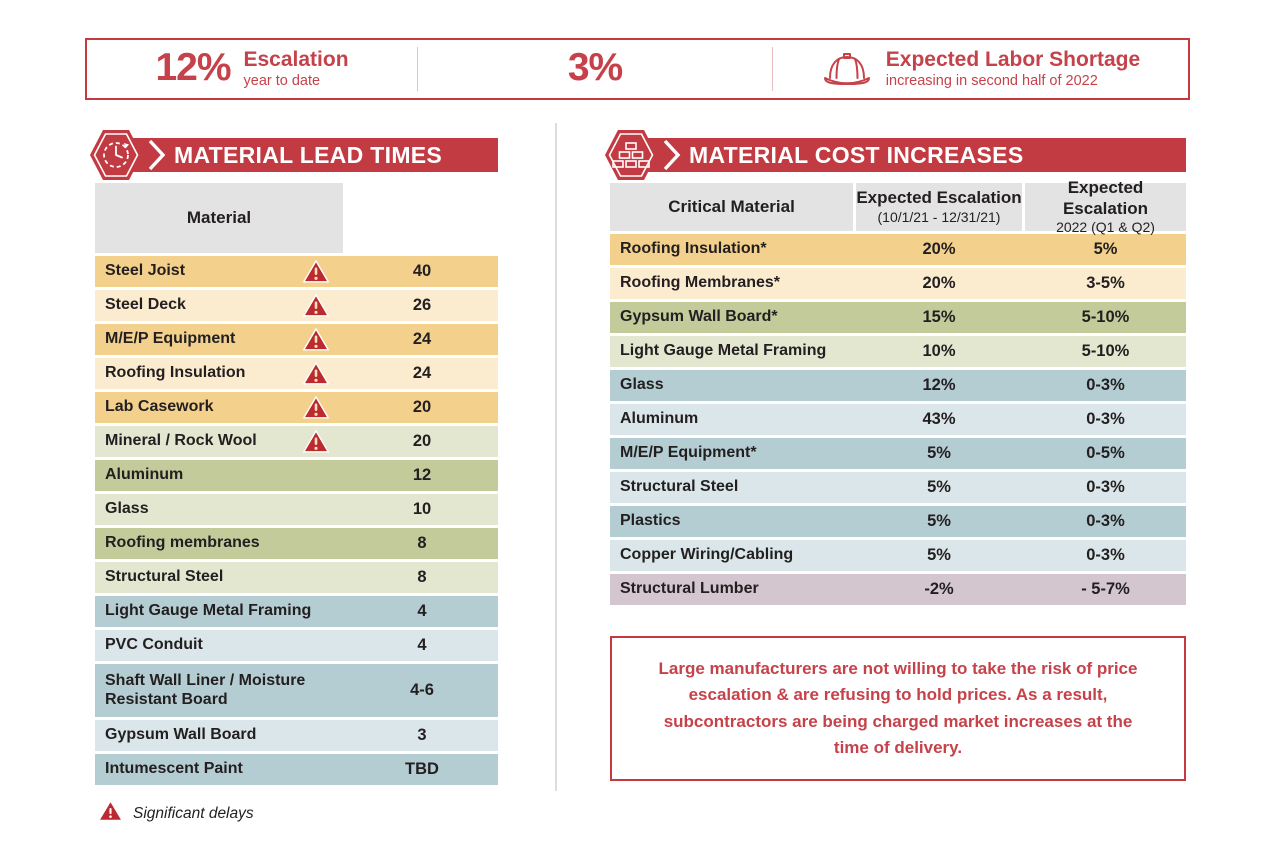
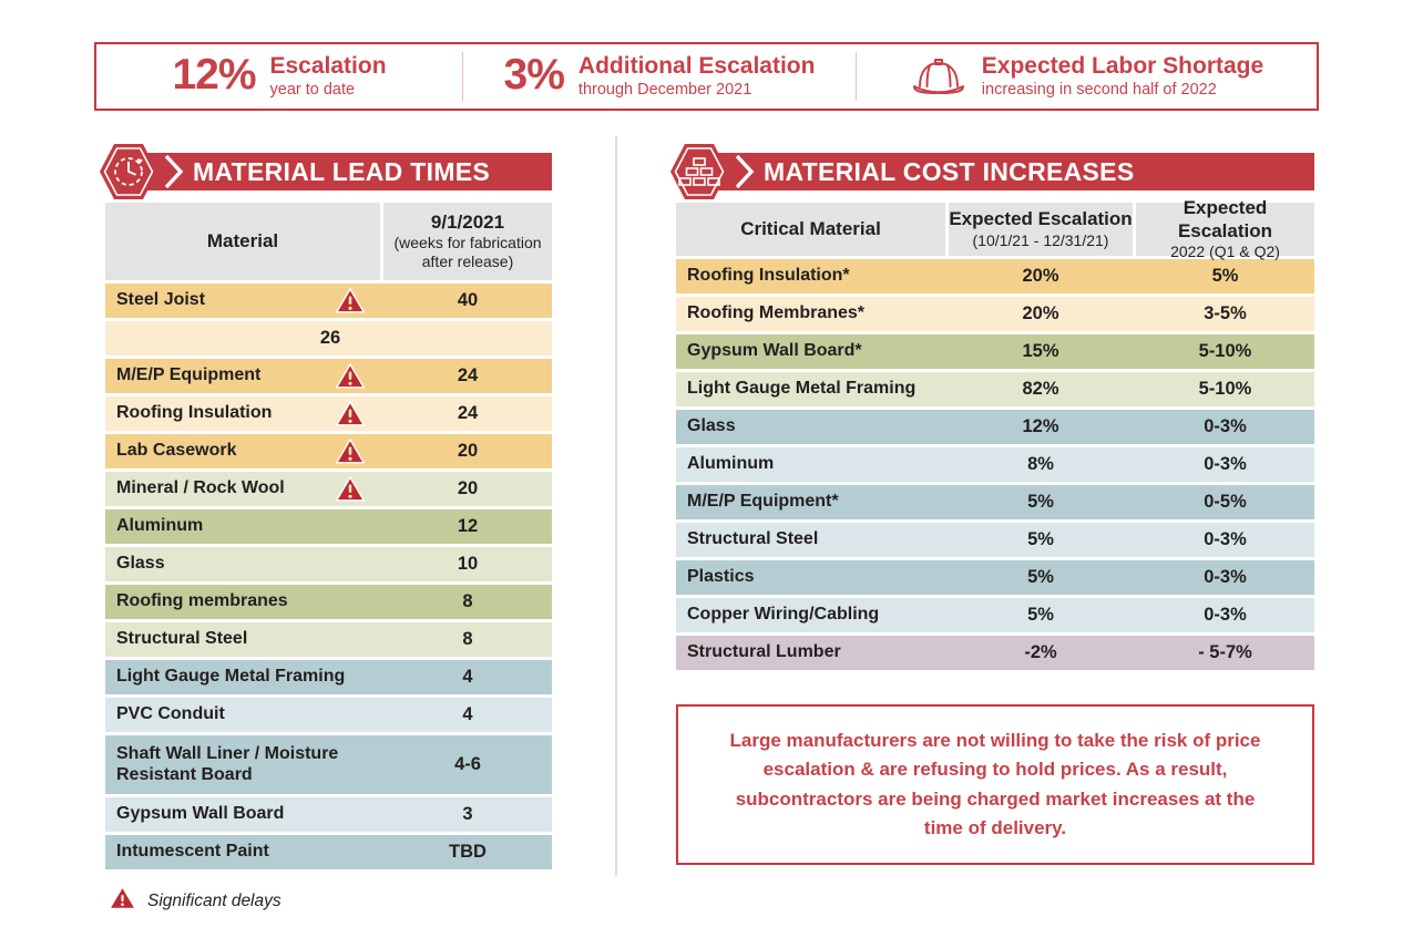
  12%
  Escalation
  year to date
  3%
+ Additional Escalation
+ through December 2021
  Expected Labor Shortage
  increasing in second half of 2022
  MATERIAL LEAD TIMES
  Material
+ 9/1/2021
+ (weeks for fabrication after release)
  Steel Joist
  40
- Steel Deck
  26
  M/E/P Equipment
  24
  Roofing Insulation
  24
  Lab Casework
  20
  Mineral / Rock Wool
  20
  Aluminum
  12
  Glass
  10
  Roofing membranes
  8
  Structural Steel
  8
  Light Gauge Metal Framing
  4
  PVC Conduit
  4
  Shaft Wall Liner / Moisture Resistant Board
  4-6
  Gypsum Wall Board
  3
  Intumescent Paint
  TBD
  Significant delays
  MATERIAL COST INCREASES
  Critical Material
  Expected Escalation
  (10/1/21 - 12/31/21)
  Expected Escalation
  2022 (Q1 & Q2)
  Roofing Insulation*
  20%
  5%
  Roofing Membranes*
  20%
  3-5%
  Gypsum Wall Board*
  15%
  5-10%
  Light Gauge Metal Framing
- 10%
+ 82%
  5-10%
  Glass
  12%
  0-3%
  Aluminum
- 43%
+ 8%
  0-3%
  M/E/P Equipment*
  5%
  0-5%
  Structural Steel
  5%
  0-3%
  Plastics
  5%
  0-3%
  Copper Wiring/Cabling
  5%
  0-3%
  Structural Lumber
  -2%
  - 5-7%
  Large manufacturers are not willing to take the risk of price escalation & are refusing to hold prices. As a result, subcontractors are being charged market increases at the time of delivery.
